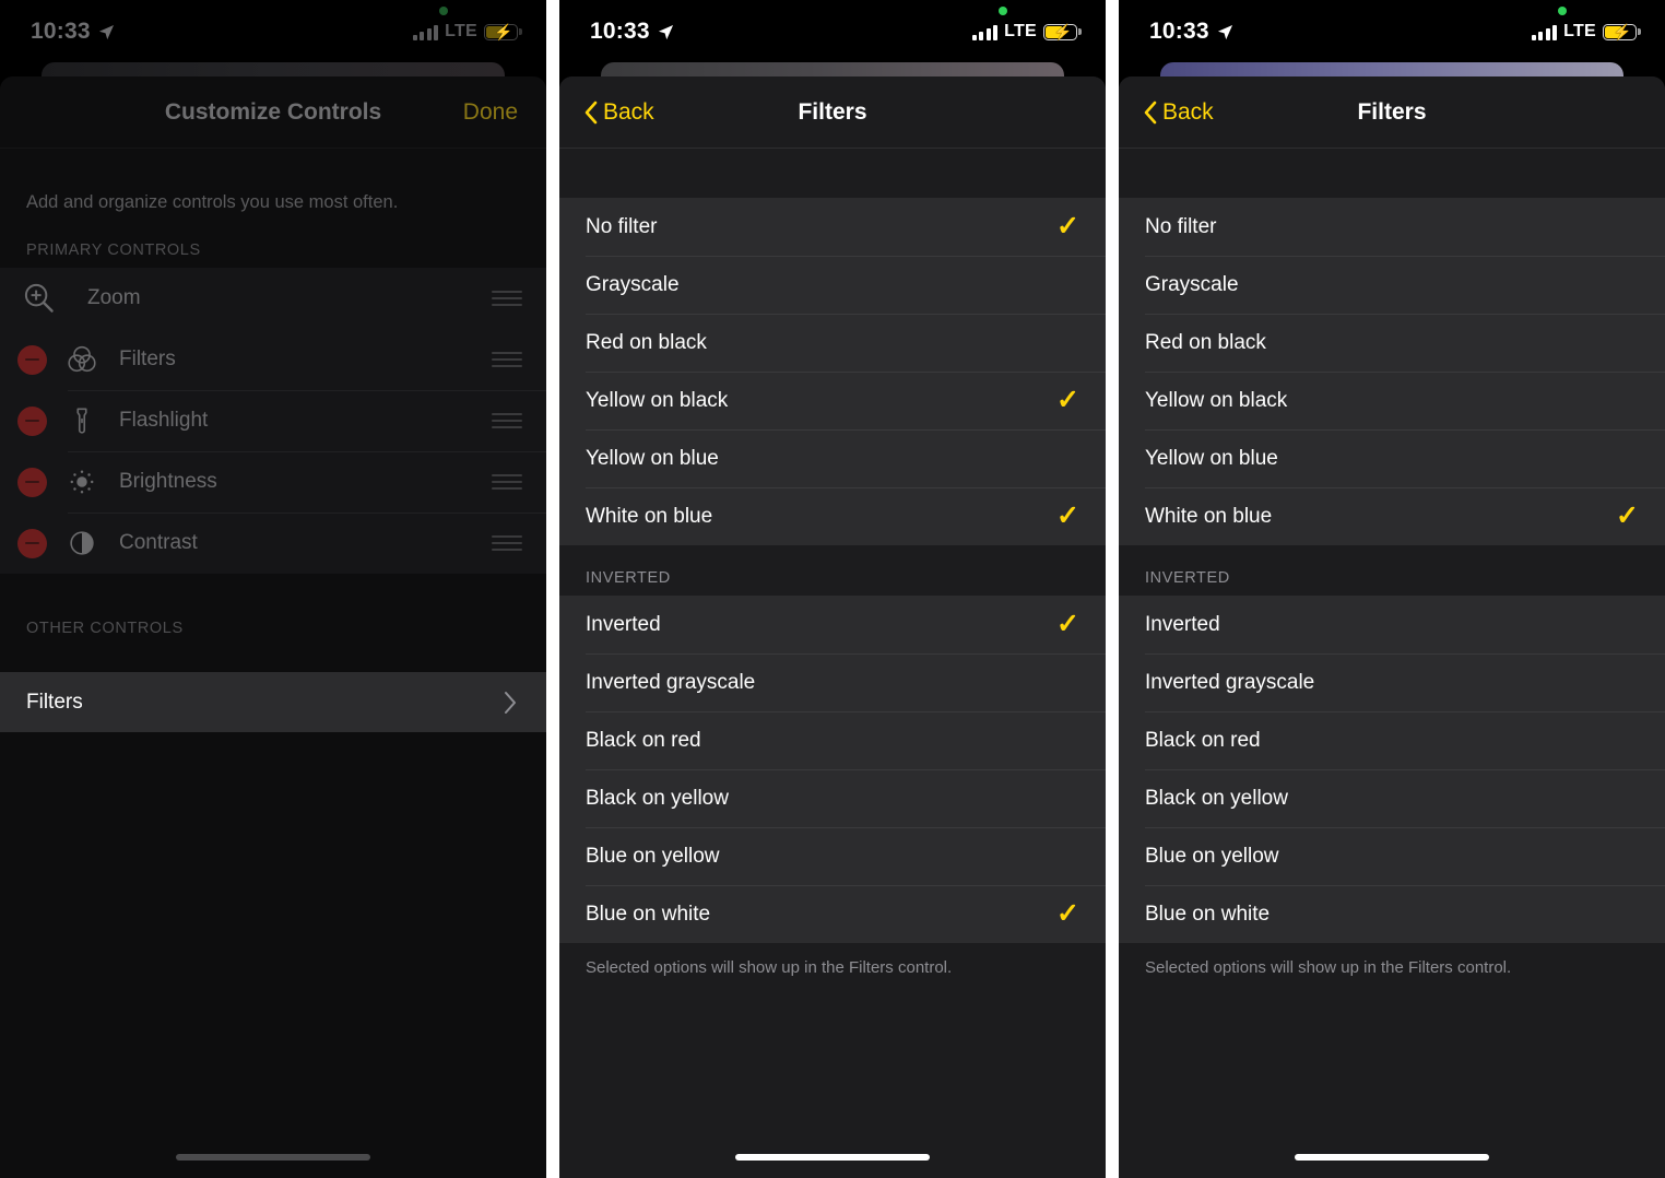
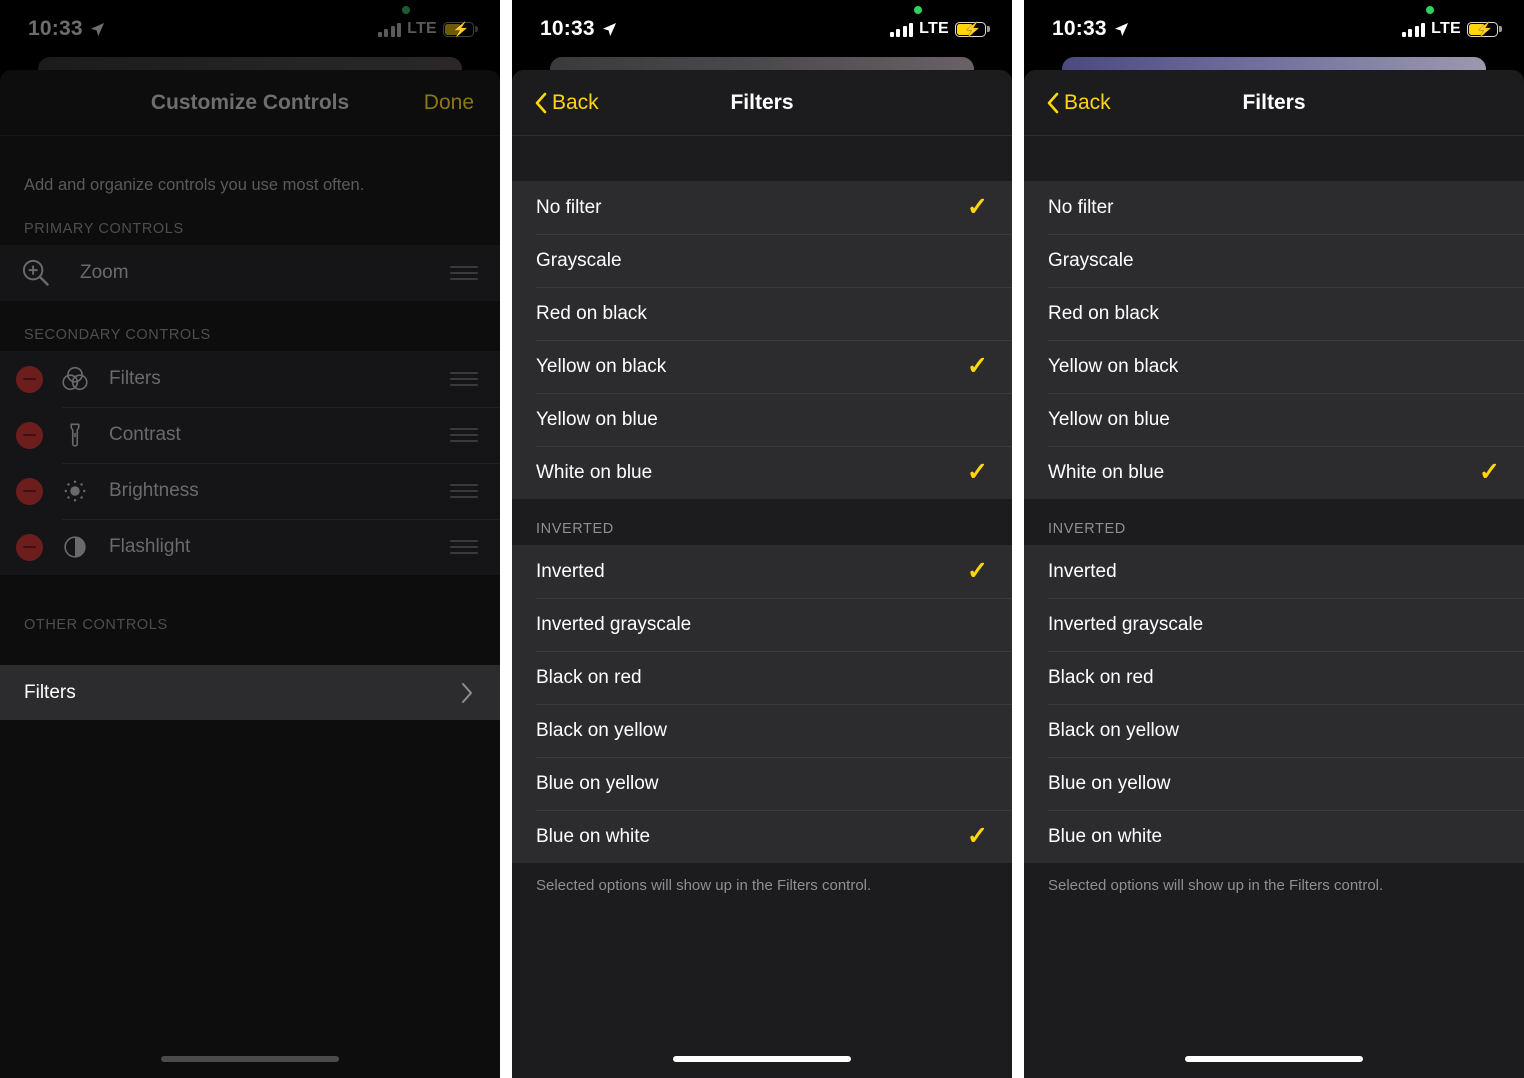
  10:33
  LTE
  ⚡
  Customize Controls
  Done
  Add and organize controls you use most often.
  PRIMARY CONTROLS
  Zoom
+ SECONDARY CONTROLS
  Filters
- Flashlight
+ Contrast
  Brightness
- Contrast
+ Flashlight
  OTHER CONTROLS
  Filters
  10:33
  LTE
  ⚡
  Back
  Filters
  No filter
  ✓
  Grayscale
  Red on black
  Yellow on black
  ✓
  Yellow on blue
  White on blue
  ✓
  INVERTED
  Inverted
  ✓
  Inverted grayscale
  Black on red
  Black on yellow
  Blue on yellow
  Blue on white
  ✓
  Selected options will show up in the Filters control.
  10:33
  LTE
  ⚡
  Back
  Filters
  No filter
  Grayscale
  Red on black
  Yellow on black
  Yellow on blue
  White on blue
  ✓
  INVERTED
  Inverted
  Inverted grayscale
  Black on red
  Black on yellow
  Blue on yellow
  Blue on white
  Selected options will show up in the Filters control.
